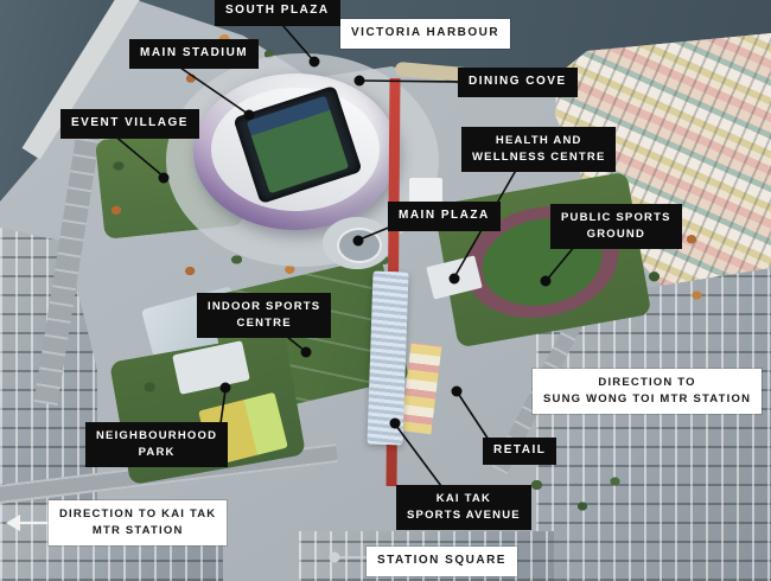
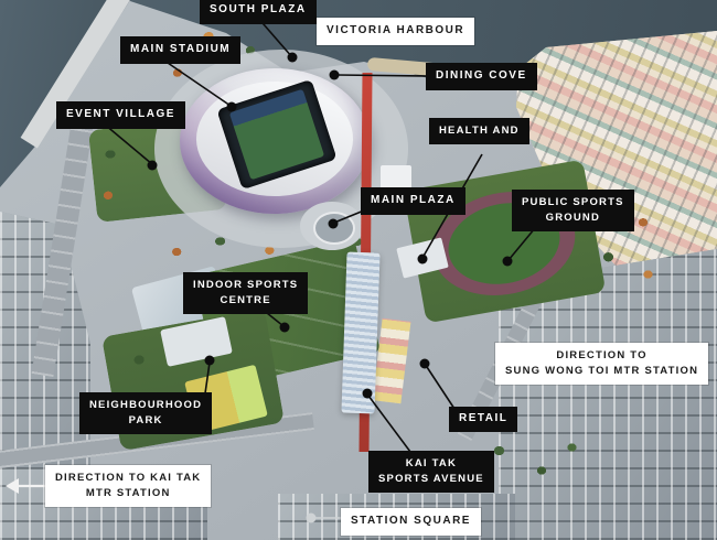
  SOUTH PLAZA
  VICTORIA HARBOUR
  MAIN STADIUM
  DINING COVE
  EVENT VILLAGE
  HEALTH AND
- WELLNESS CENTRE
  MAIN PLAZA
  PUBLIC SPORTS
  GROUND
  INDOOR SPORTS
  CENTRE
  DIRECTION TO
  SUNG WONG TOI MTR STATION
  NEIGHBOURHOOD
  PARK
  RETAIL
  KAI TAK
  SPORTS AVENUE
  DIRECTION TO KAI TAK
  MTR STATION
  STATION SQUARE
